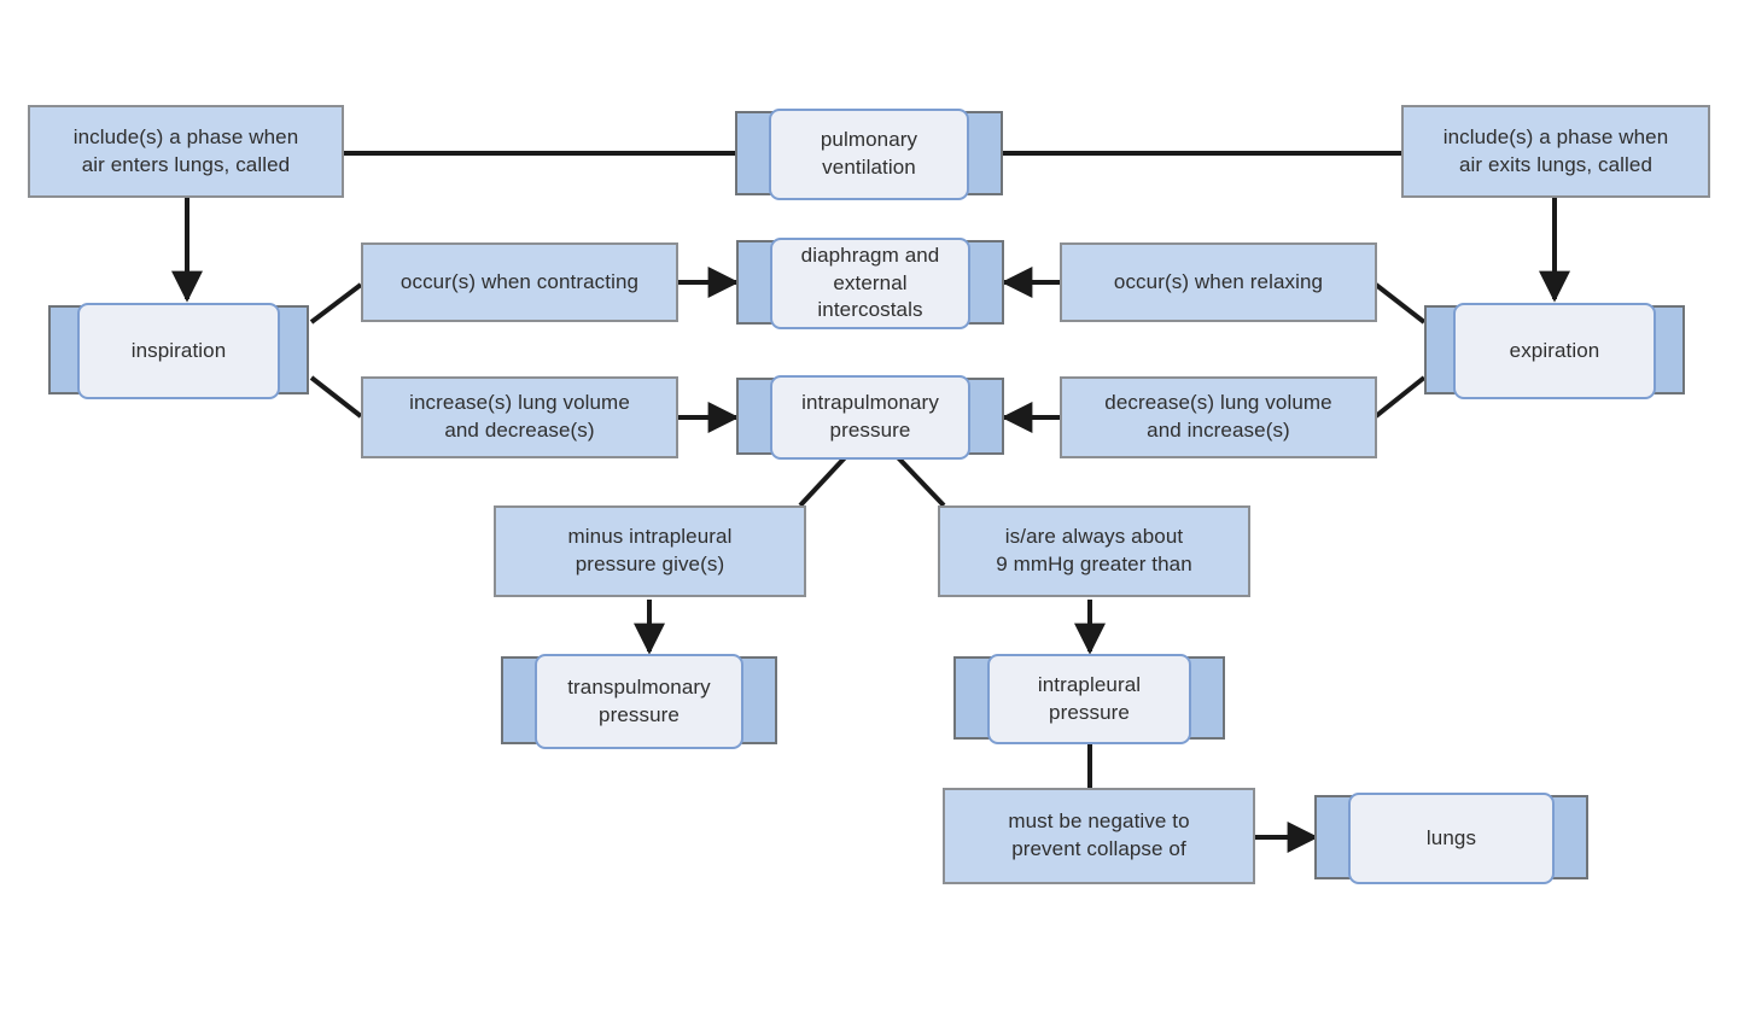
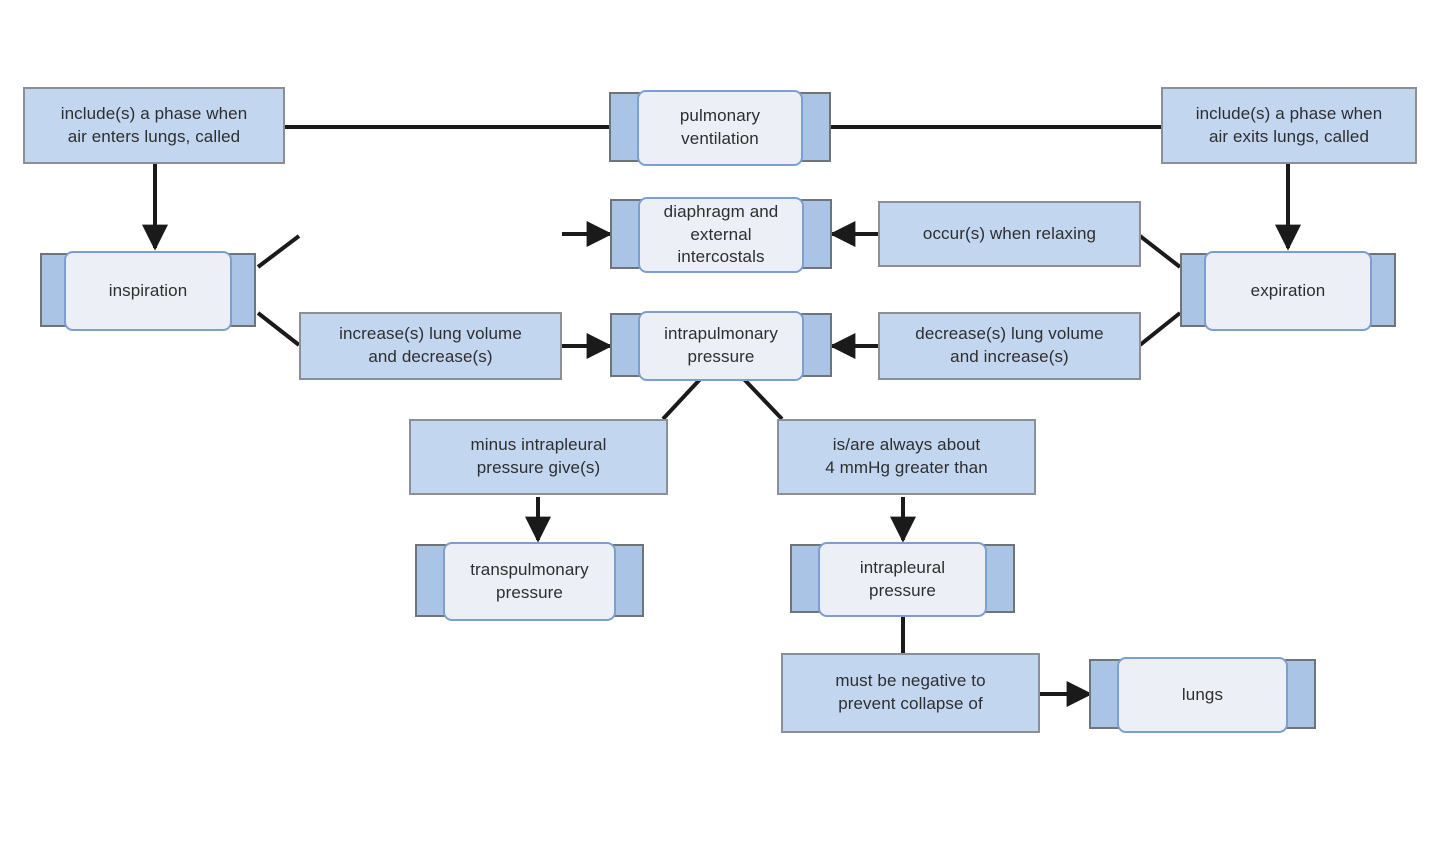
  include(s) a phase when
  air enters lungs, called
  pulmonary
  ventilation
  include(s) a phase when
  air exits lungs, called
- occur(s) when contracting
  diaphragm and
  external
  intercostals
  occur(s) when relaxing
  inspiration
  expiration
  increase(s) lung volume
  and decrease(s)
  intrapulmonary
  pressure
  decrease(s) lung volume
  and increase(s)
  minus intrapleural
  pressure give(s)
  is/are always about
- 9 mmHg greater than
+ 4 mmHg greater than
  transpulmonary
  pressure
  intrapleural
  pressure
  must be negative to
  prevent collapse of
  lungs
